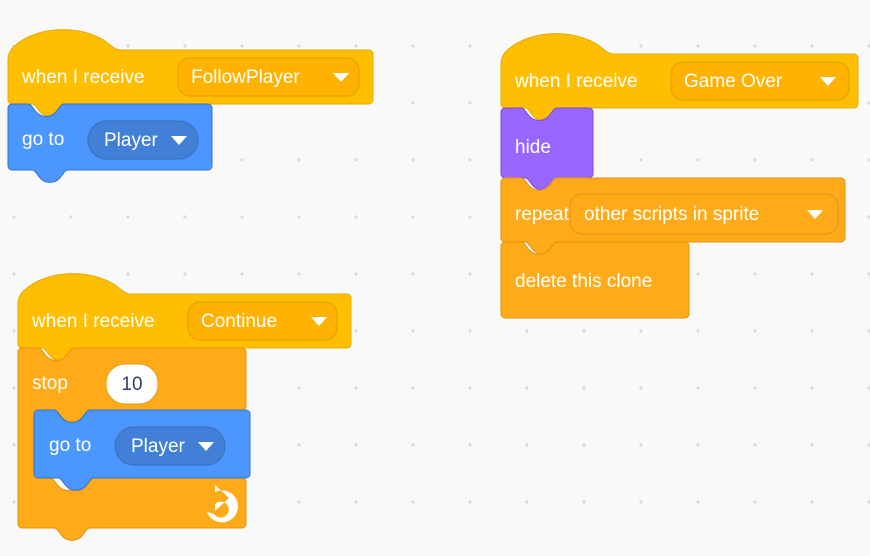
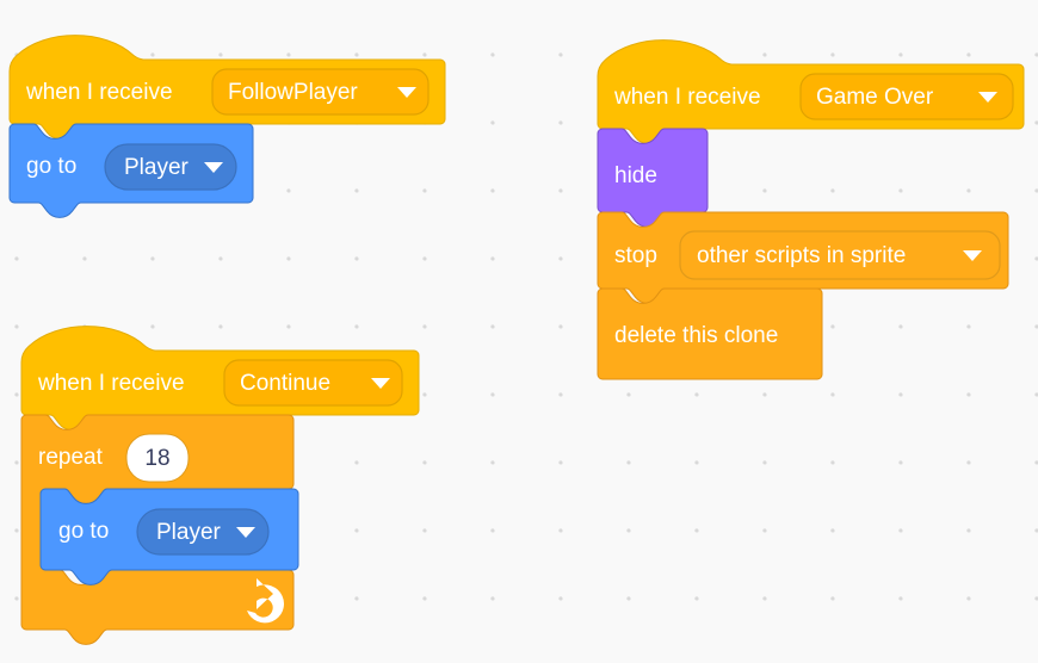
  when I receive
  FollowPlayer
  go to
  Player
  when I receive
  Continue
- stop
+ repeat
- 10
+ 18
  go to
  Player
  when I receive
  Game Over
  hide
- repeat
+ stop
  other scripts in sprite
  delete this clone
